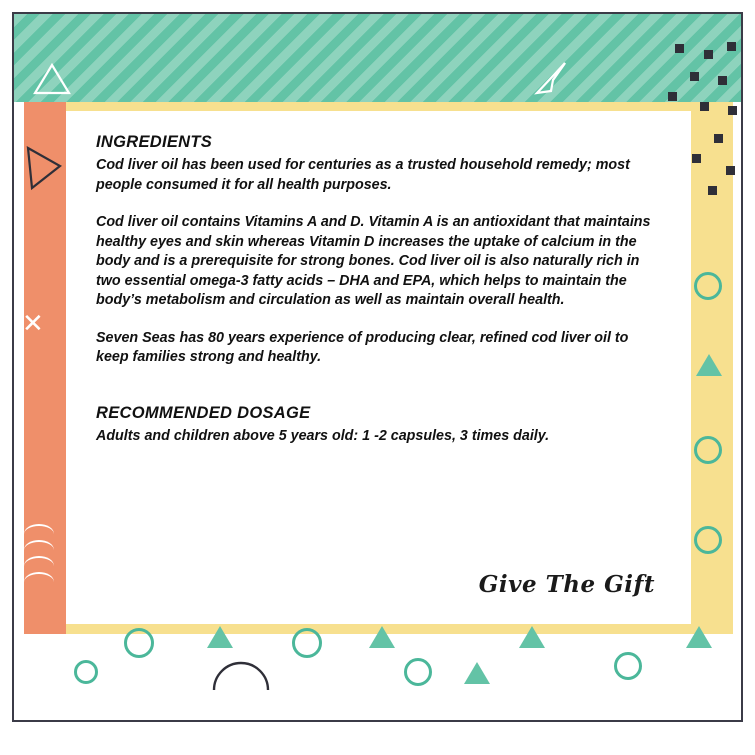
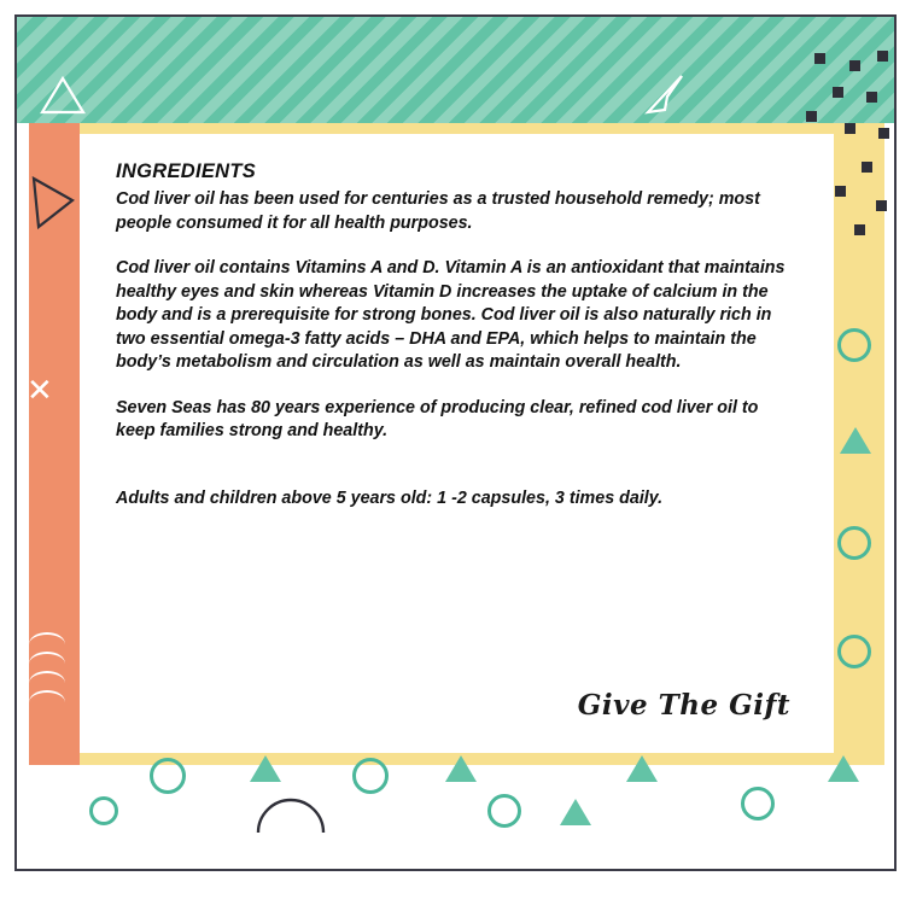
  ✕
  INGREDIENTS
  Cod liver oil has been used for centuries as a trusted household remedy; most people consumed it for all health purposes.
  Cod liver oil contains Vitamins A and D. Vitamin A is an antioxidant that maintains healthy eyes and skin whereas Vitamin D increases the uptake of calcium in the body and is a prerequisite for strong bones. Cod liver oil is also naturally rich in two essential omega-3 fatty acids – DHA and EPA, which helps to maintain the body’s metabolism and circulation as well as maintain overall health.
  Seven Seas has 80 years experience of producing clear, refined cod liver oil to keep families strong and healthy.
- RECOMMENDED DOSAGE
  Adults and children above 5 years old: 1 -2 capsules, 3 times daily.
  Give The Gift
